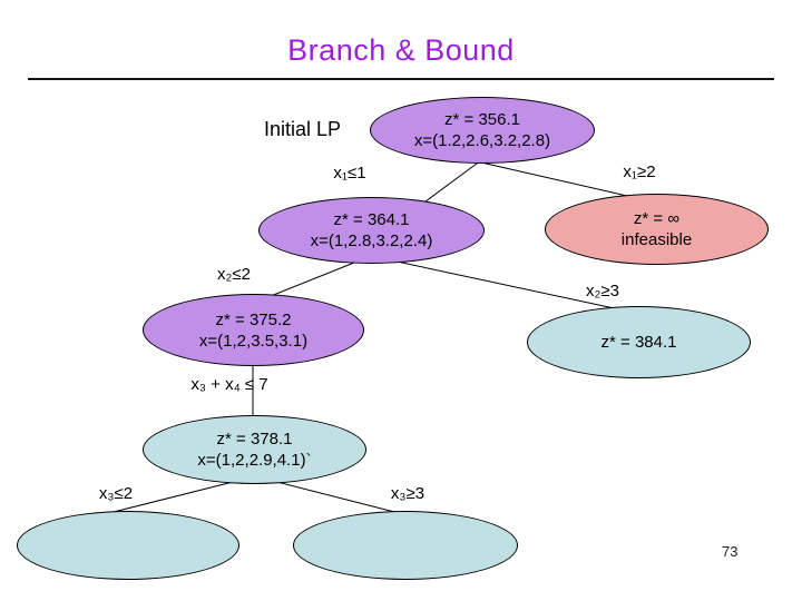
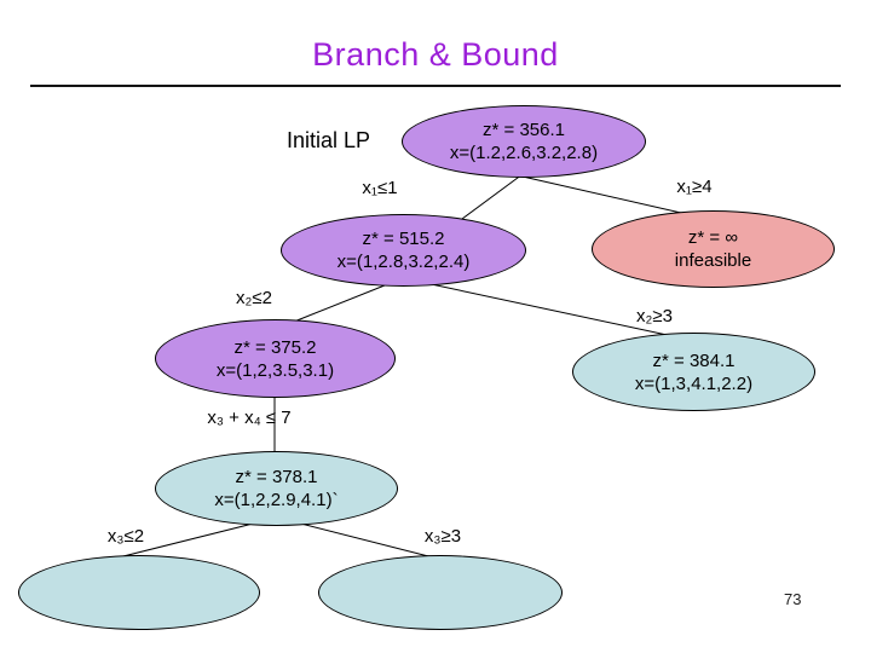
  Branch & Bound
  Initial LP
  z* = 356.1
  x=(1.2,2.6,3.2,2.8)
- z* = 364.1
+ z* = 515.2
  x=(1,2.8,3.2,2.4)
  z* = ∞
  infeasible
  z* = 375.2
  x=(1,2,3.5,3.1)
  z* = 384.1
+ x=(1,3,4.1,2.2)
  z* = 378.1
  x=(1,2,2.9,4.1)`
  x₁≤1
- x₁≥2
+ x₁≥4
  x₂≤2
  x₂≥3
  x₃ + x₄ ≤ 7
  x₃≤2
  x₃≥3
  73
